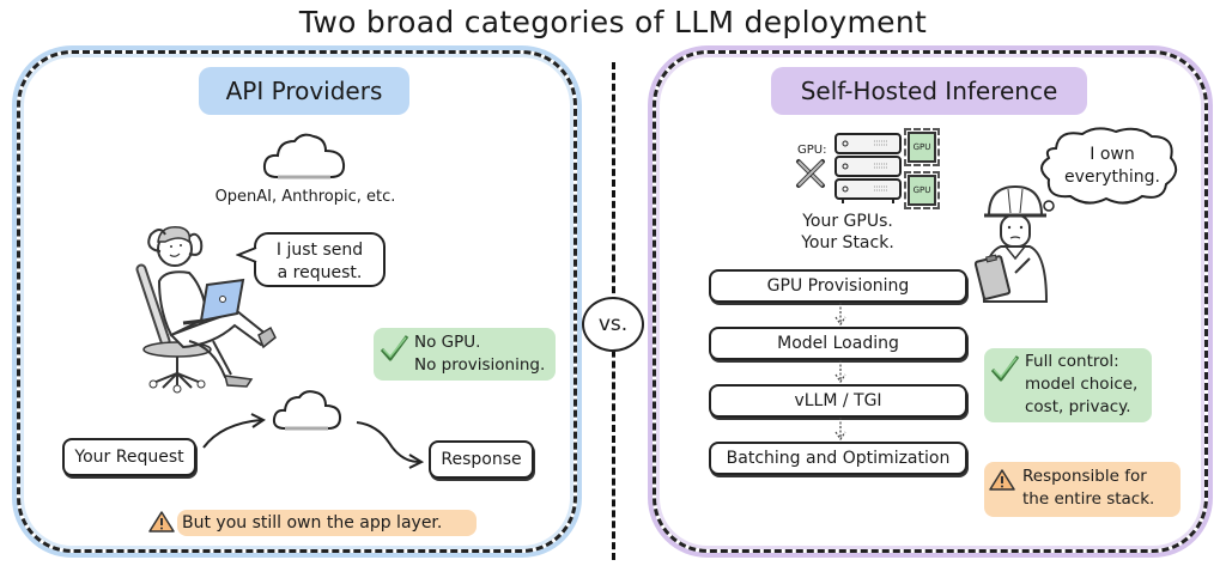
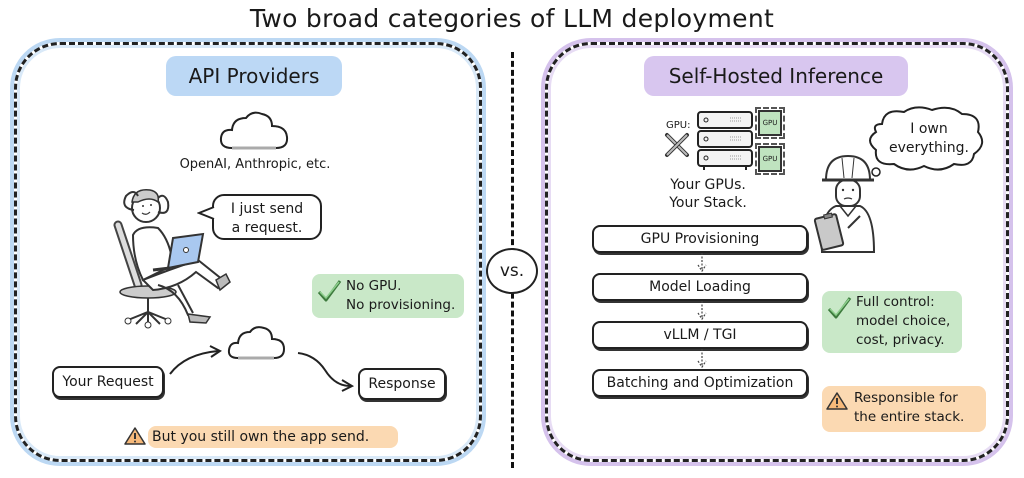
  Two broad categories of LLM deployment
  API Providers
  Self-Hosted Inference
  vs.
  OpenAI, Anthropic, etc.
  I just send
  a request.
  No GPU.
  No provisioning.
  Your Request
  Response
- But you still own the app layer.
+ But you still own the app send.
  GPU:
  GPU
  GPU
  Your GPUs.
  Your Stack.
  I own
  everything.
  GPU Provisioning
  Model Loading
  vLLM / TGI
  Batching and Optimization
  Full control:
  model choice,
  cost, privacy.
  Responsible for
  the entire stack.
